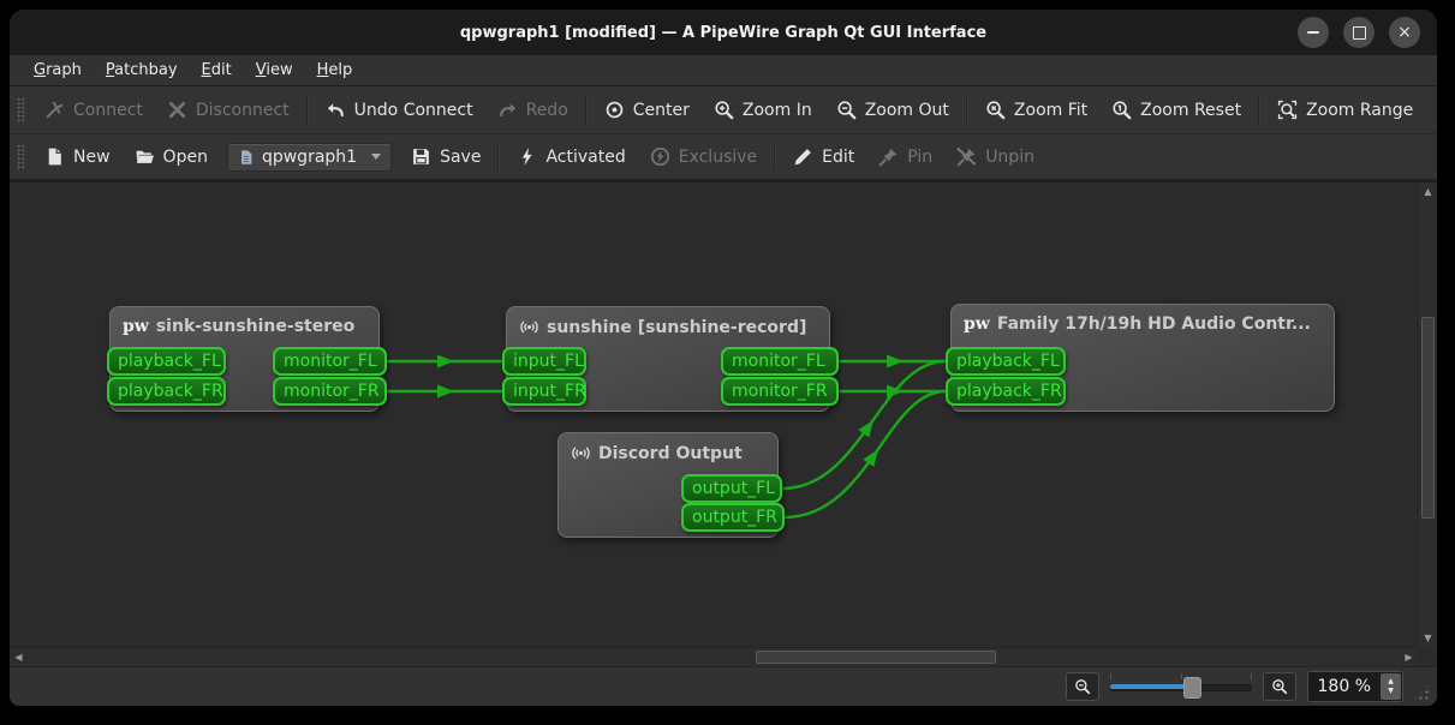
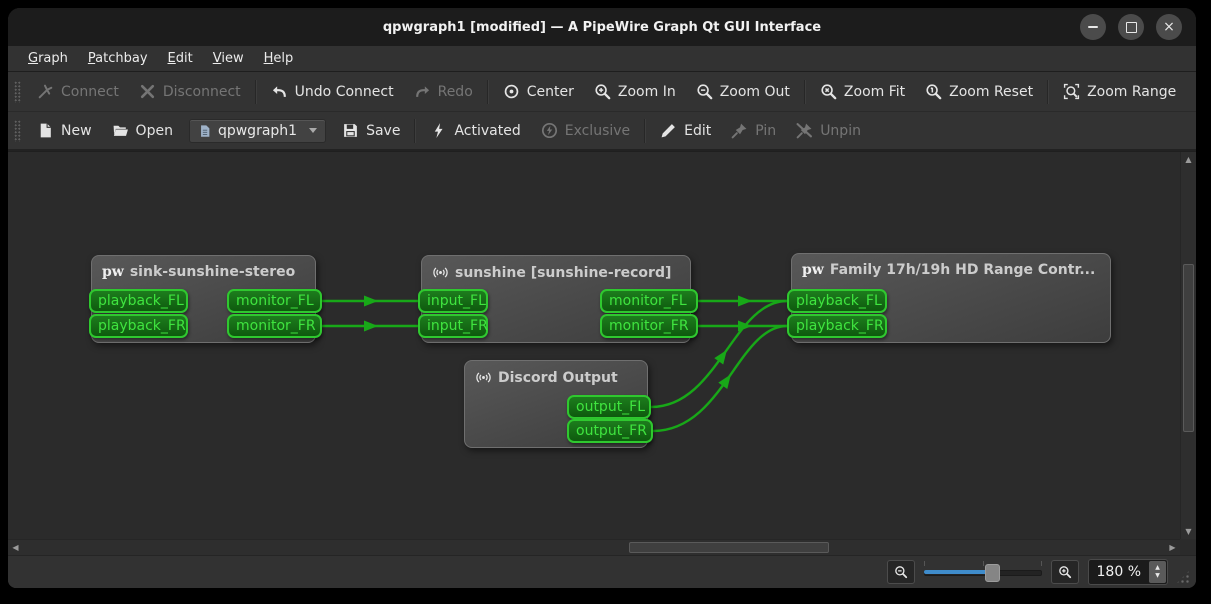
  qpwgraph1 [modified] — A PipeWire Graph Qt GUI Interface
  ×
  Graph
  Patchbay
  Edit
  View
  Help
  Connect
  Disconnect
  Undo Connect
  Redo
  Center
  Zoom In
  Zoom Out
  Zoom Fit
  Zoom Reset
  Zoom Range
  New
  Open
  qpwgraph1
  Save
  Activated
  Exclusive
  Edit
  Pin
  Unpin
  pw
  sink-sunshine-stereo
  playback_FL
  playback_FR
  monitor_FL
  monitor_FR
  sunshine [sunshine-record]
  input_FL
  input_FR
  monitor_FL
  monitor_FR
  pw
- Family 17h/19h HD Audio Contr...
+ Family 17h/19h HD Range Contr...
  playback_FL
  playback_FR
  Discord Output
  output_FL
  output_FR
  ▲
  ▼
  ◀
  ▶
  180 %
